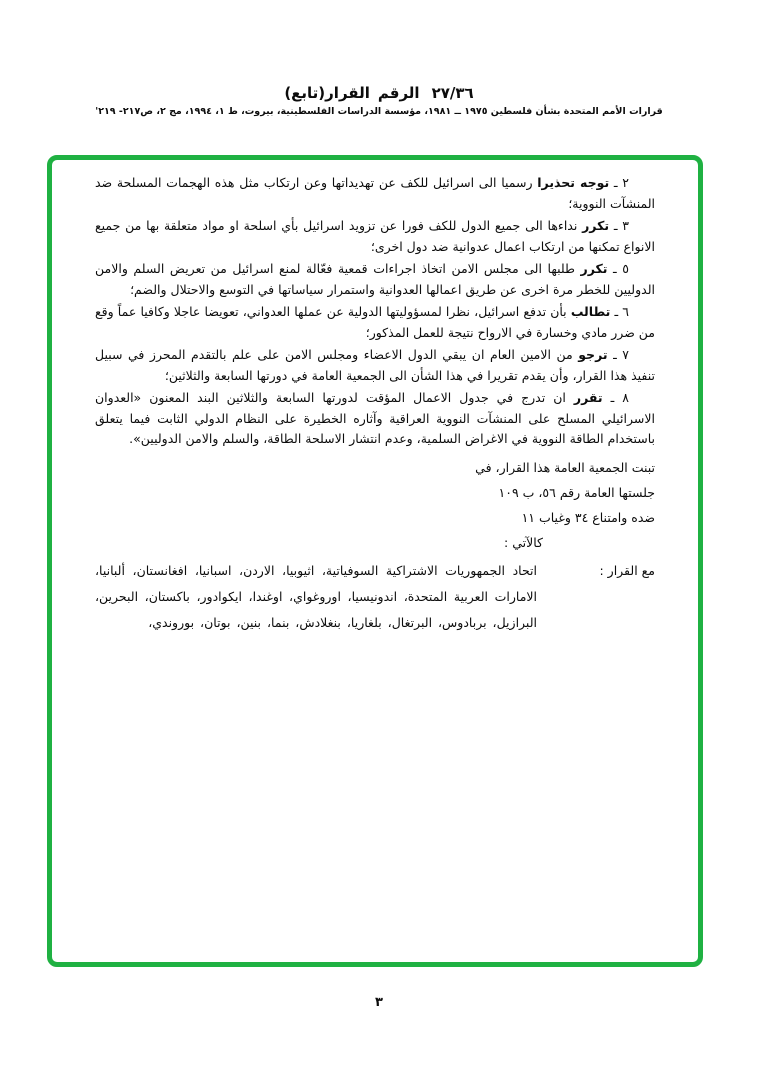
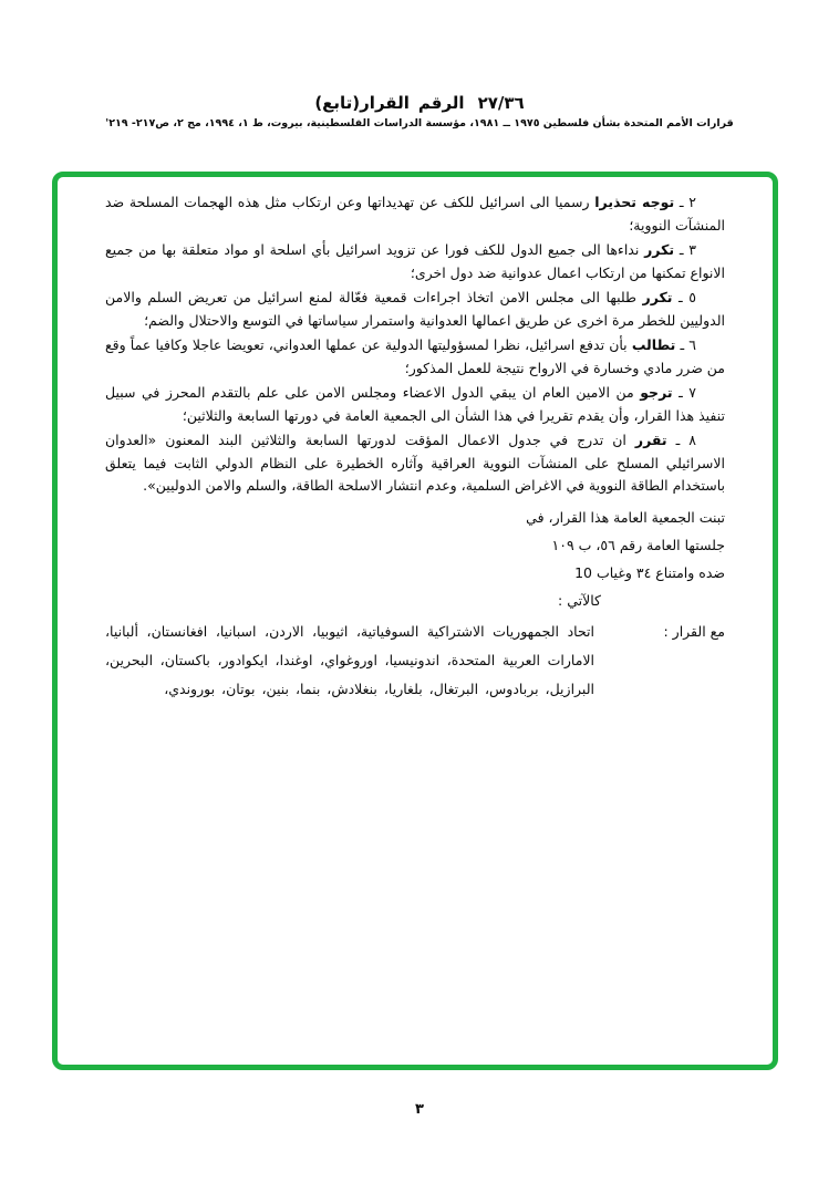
  (تابع)
  القرار
  الرقم
  ٢٧/٣٦
  قرارات الأمم المتحدة بشأن فلسطين ١٩٧٥ ــ ١٩٨١، مؤسسة الدراسات الفلسطينية، بيروت، ط ١، ١٩٩٤، مج ٢، ص٢١٧- ٢١٩'
  ٢ ـ توجه تحذيرا رسميا الى اسرائيل للكف عن تهديداتها وعن ارتكاب مثل هذه الهجمات المسلحة ضد المنشآت النووية؛
  ٣ ـ تكرر نداءها الى جميع الدول للكف فورا عن تزويد اسرائيل بأي اسلحة او مواد متعلقة بها من جميع الانواع تمكنها من ارتكاب اعمال عدوانية ضد دول اخرى؛
  ٥ ـ تكرر طلبها الى مجلس الامن اتخاذ اجراءات قمعية فعّالة لمنع اسرائيل من تعريض السلم والامن الدوليين للخطر مرة اخرى عن طريق اعمالها العدوانية واستمرار سياساتها في التوسع والاحتلال والضم؛
  ٦ ـ تطالب بأن تدفع اسرائيل، نظرا لمسؤوليتها الدولية عن عملها العدواني، تعويضا عاجلا وكافيا عماً وقع من ضرر مادي وخسارة في الارواح نتيجة للعمل المذكور؛
  ٧ ـ ترجو من الامين العام ان يبقي الدول الاعضاء ومجلس الامن على علم بالتقدم المحرز في سبيل تنفيذ هذا القرار، وأن يقدم تقريرا في هذا الشأن الى الجمعية العامة في دورتها السابعة والثلاثين؛
  ٨ ـ تقرر ان تدرج في جدول الاعمال المؤقت لدورتها السابعة والثلاثين البند المعنون «العدوان الاسرائيلي المسلح على المنشآت النووية العراقية وآثاره الخطيرة على النظام الدولي الثابت فيما يتعلق باستخدام الطاقة النووية في الاغراض السلمية، وعدم انتشار الاسلحة الطاقة، والسلم والامن الدوليين».
  تبنت الجمعية العامة هذا القرار، في
  جلستها العامة رقم ٥٦، ب ١٠٩
- ضده وامتناع ٣٤ وغياب ١١
+ ضده وامتناع ٣٤ وغياب 10
  كالآتي :
  مع القرار :
  اتحاد الجمهوريات الاشتراكية السوفياتية، اثيوبيا، الاردن، اسبانيا، افغانستان، ألبانيا، الامارات العربية المتحدة، اندونيسيا، اوروغواي، اوغندا، ايكوادور، باكستان، البحرين، البرازيل، بربادوس، البرتغال، بلغاريا، بنغلادش، بنما، بنين، بوتان، بوروندي،
  ٣
